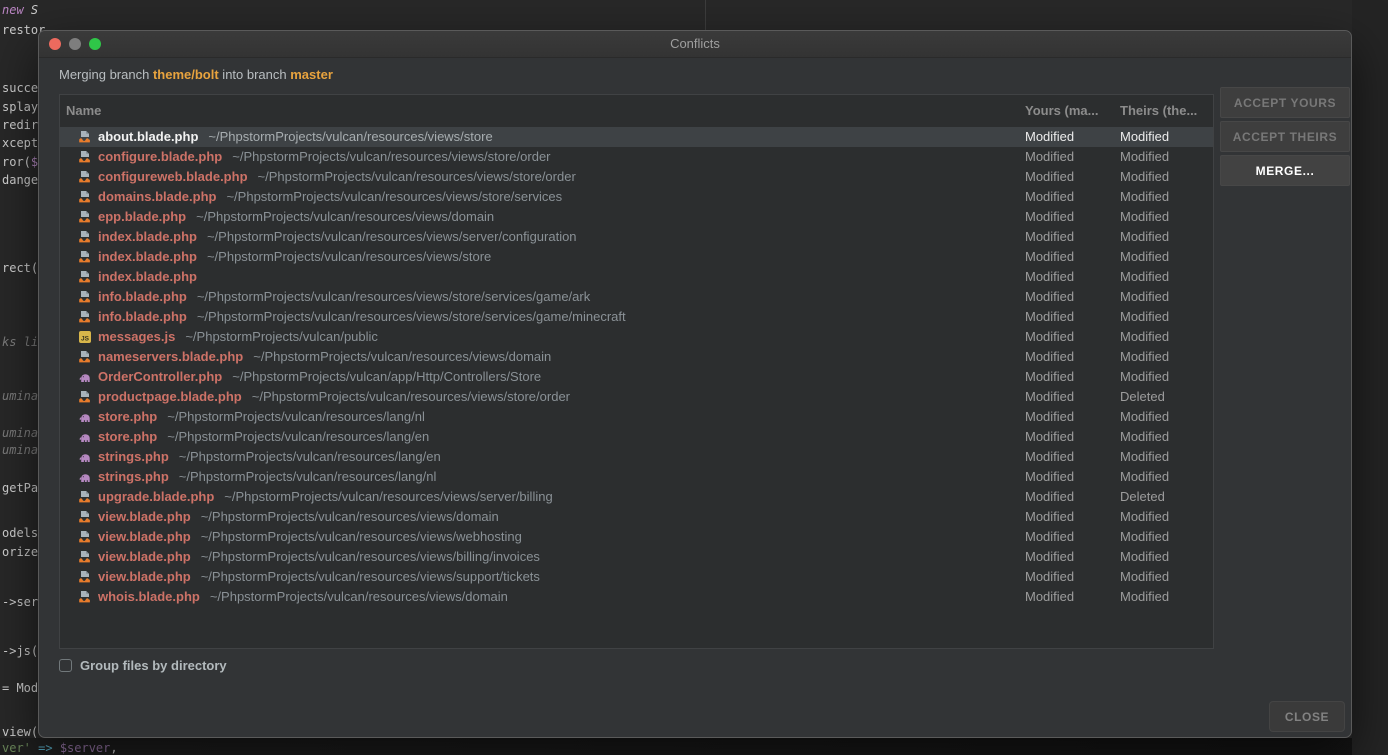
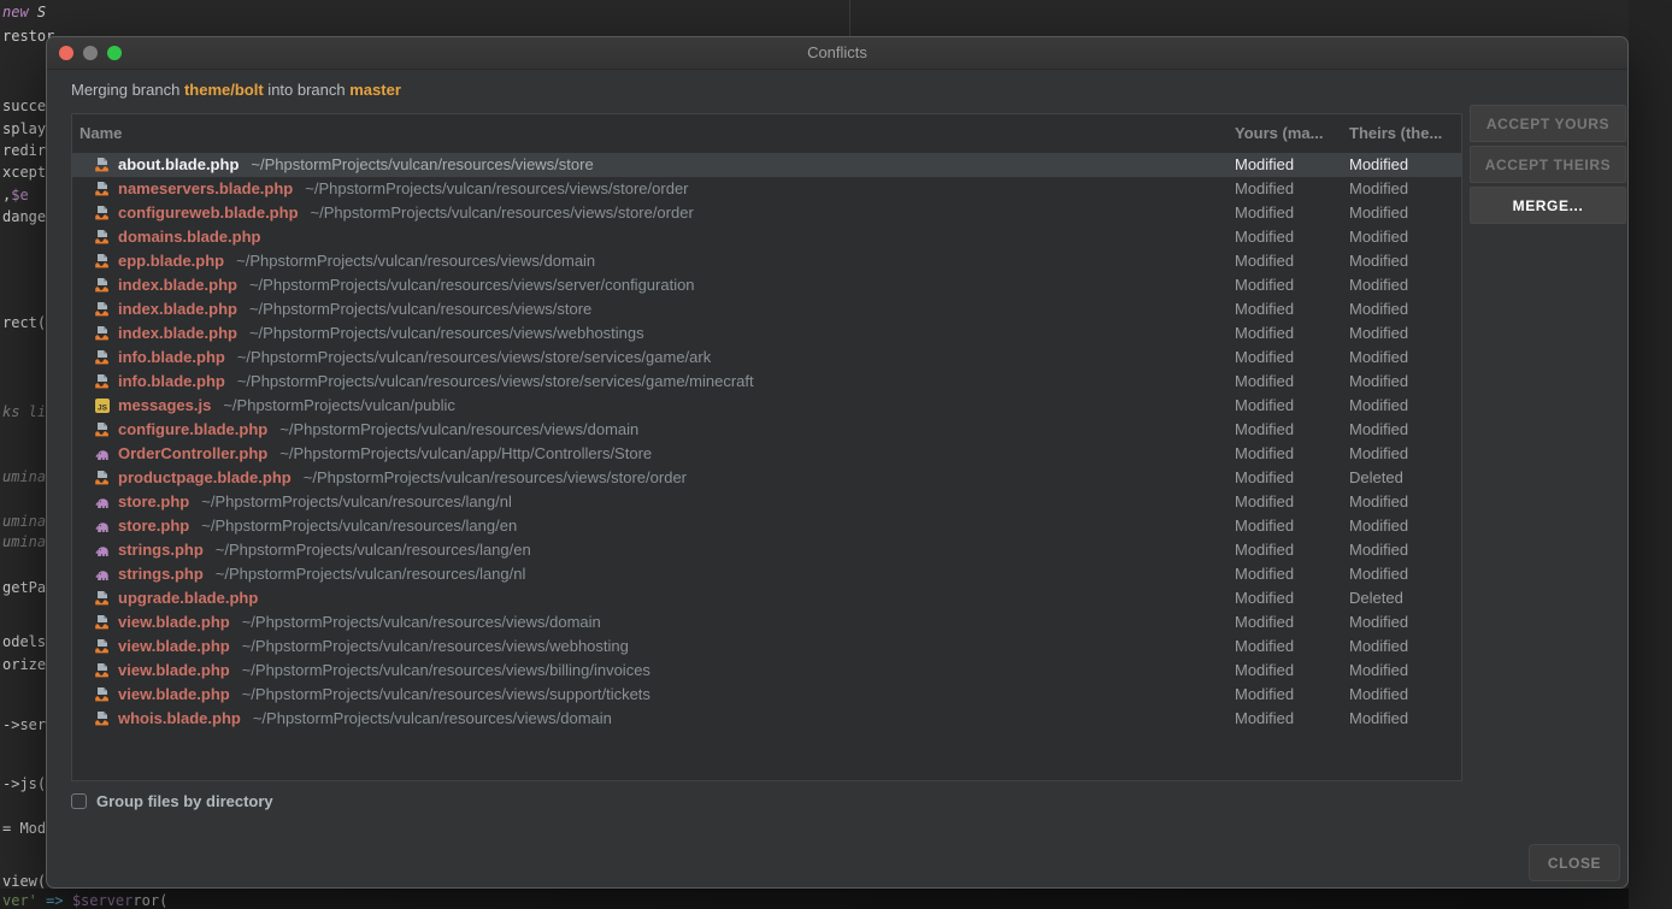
  new S
  resto
  succe
  splay
  redir
  xcept
- ror($
+ ,$e
  dange
  rect(
  ks li
  umina
  umina
  umina
  getPa
  odels
  orize
  ->ser
  ->js(
  = Mod
  view(
- ver' => $server,
+ ver' => $serverror(
  Conflicts
  Merging branch theme/bolt into branch master
  Name
  Yours (ma...
  Theirs (the...
  about.blade.php
  ~/PhpstormProjects/vulcan/resources/views/store
  Modified
  Modified
- configure.blade.php
+ nameservers.blade.php
  ~/PhpstormProjects/vulcan/resources/views/store/order
  Modified
  Modified
  configureweb.blade.php
  ~/PhpstormProjects/vulcan/resources/views/store/order
  Modified
  Modified
  domains.blade.php
- ~/PhpstormProjects/vulcan/resources/views/store/services
  Modified
  Modified
  epp.blade.php
  ~/PhpstormProjects/vulcan/resources/views/domain
  Modified
  Modified
  index.blade.php
  ~/PhpstormProjects/vulcan/resources/views/server/configuration
  Modified
  Modified
  index.blade.php
  ~/PhpstormProjects/vulcan/resources/views/store
  Modified
  Modified
  index.blade.php
+ ~/PhpstormProjects/vulcan/resources/views/webhostings
  Modified
  Modified
  info.blade.php
  ~/PhpstormProjects/vulcan/resources/views/store/services/game/ark
  Modified
  Modified
  info.blade.php
  ~/PhpstormProjects/vulcan/resources/views/store/services/game/minecraft
  Modified
  Modified
  messages.js
  ~/PhpstormProjects/vulcan/public
  Modified
  Modified
- nameservers.blade.php
+ configure.blade.php
  ~/PhpstormProjects/vulcan/resources/views/domain
  Modified
  Modified
  OrderController.php
  ~/PhpstormProjects/vulcan/app/Http/Controllers/Store
  Modified
  Modified
  productpage.blade.php
  ~/PhpstormProjects/vulcan/resources/views/store/order
  Modified
  Deleted
  store.php
  ~/PhpstormProjects/vulcan/resources/lang/nl
  Modified
  Modified
  store.php
  ~/PhpstormProjects/vulcan/resources/lang/en
  Modified
  Modified
  strings.php
  ~/PhpstormProjects/vulcan/resources/lang/en
  Modified
  Modified
  strings.php
  ~/PhpstormProjects/vulcan/resources/lang/nl
  Modified
  Modified
  upgrade.blade.php
- ~/PhpstormProjects/vulcan/resources/views/server/billing
  Modified
  Deleted
  view.blade.php
  ~/PhpstormProjects/vulcan/resources/views/domain
  Modified
  Modified
  view.blade.php
  ~/PhpstormProjects/vulcan/resources/views/webhosting
  Modified
  Modified
  view.blade.php
  ~/PhpstormProjects/vulcan/resources/views/billing/invoices
  Modified
  Modified
  view.blade.php
  ~/PhpstormProjects/vulcan/resources/views/support/tickets
  Modified
  Modified
  whois.blade.php
  ~/PhpstormProjects/vulcan/resources/views/domain
  Modified
  Modified
  ACCEPT YOURS ACCEPT THEIRS MERGE...
  Group files by directory
  CLOSE
